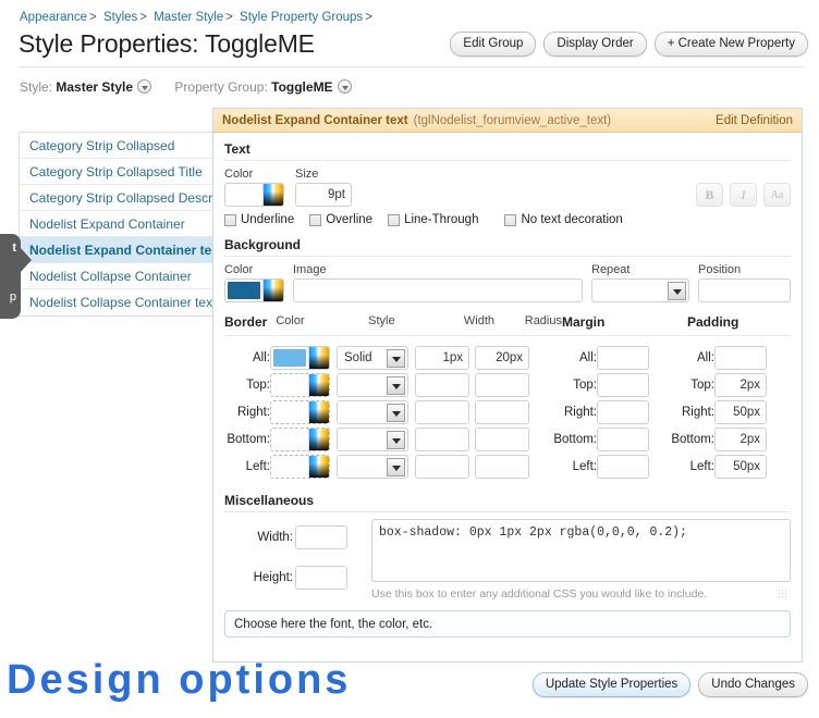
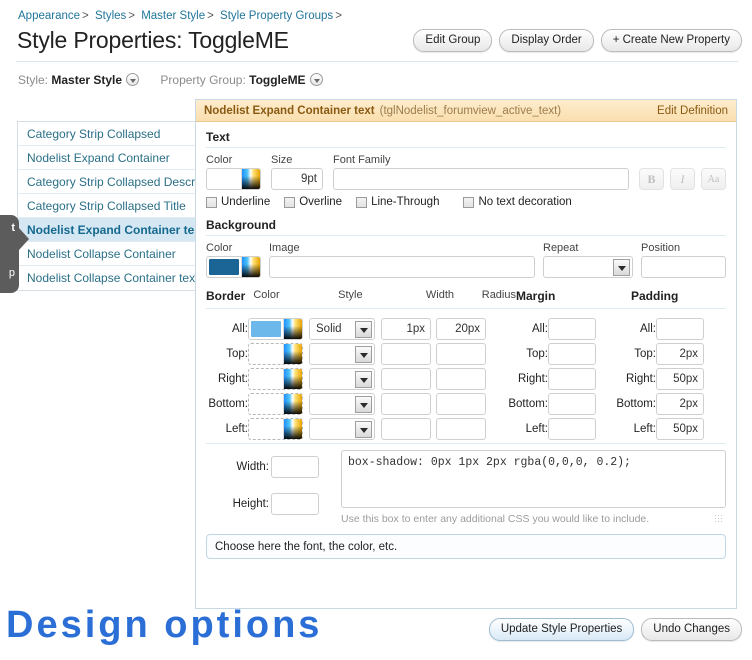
  Appearance > Styles > Master Style > Style Property Groups >
  Style Properties: ToggleME
  Edit Group
  Display Order
  + Create New Property
  Style: Master Style Property Group: ToggleME
  Category Strip Collapsed
- Category Strip Collapsed Title
+ Nodelist Expand Container
  Category Strip Collapsed Descr
- Nodelist Expand Container
+ Category Strip Collapsed Title
  Nodelist Expand Container te
  Nodelist Collapse Container
  Nodelist Collapse Container tex
  t
  p
  Nodelist Expand Container text
  (tglNodelist_forumview_active_text)
  Edit Definition
  Text
  Color
  Size
  9pt
+ Font Family
  B
  I
  Aa
  Underline
  Overline
  Line-Through
  No text decoration
  Background
  Color
  Image
  Repeat
  Position
  Border
  Color
  Style
  Width
  Radius
  Margin
  Padding
  All:		Solid	1px	20px
  Top:
  Right:
  Bottom:
  Left:
  All:
  Top:
  Right:
  Bottom:
  Left:
  All:
  Top:	2px
  Right:	50px
  Bottom:	2px
  Left:	50px
- Miscellaneous
  Width:
  Height:
  box-shadow: 0px 1px 2px rgba(0,0,0, 0.2);
  Use this box to enter any additional CSS you would like to include.
  Choose here the font, the color, etc.
  Design options
  Update Style Properties
  Undo Changes
